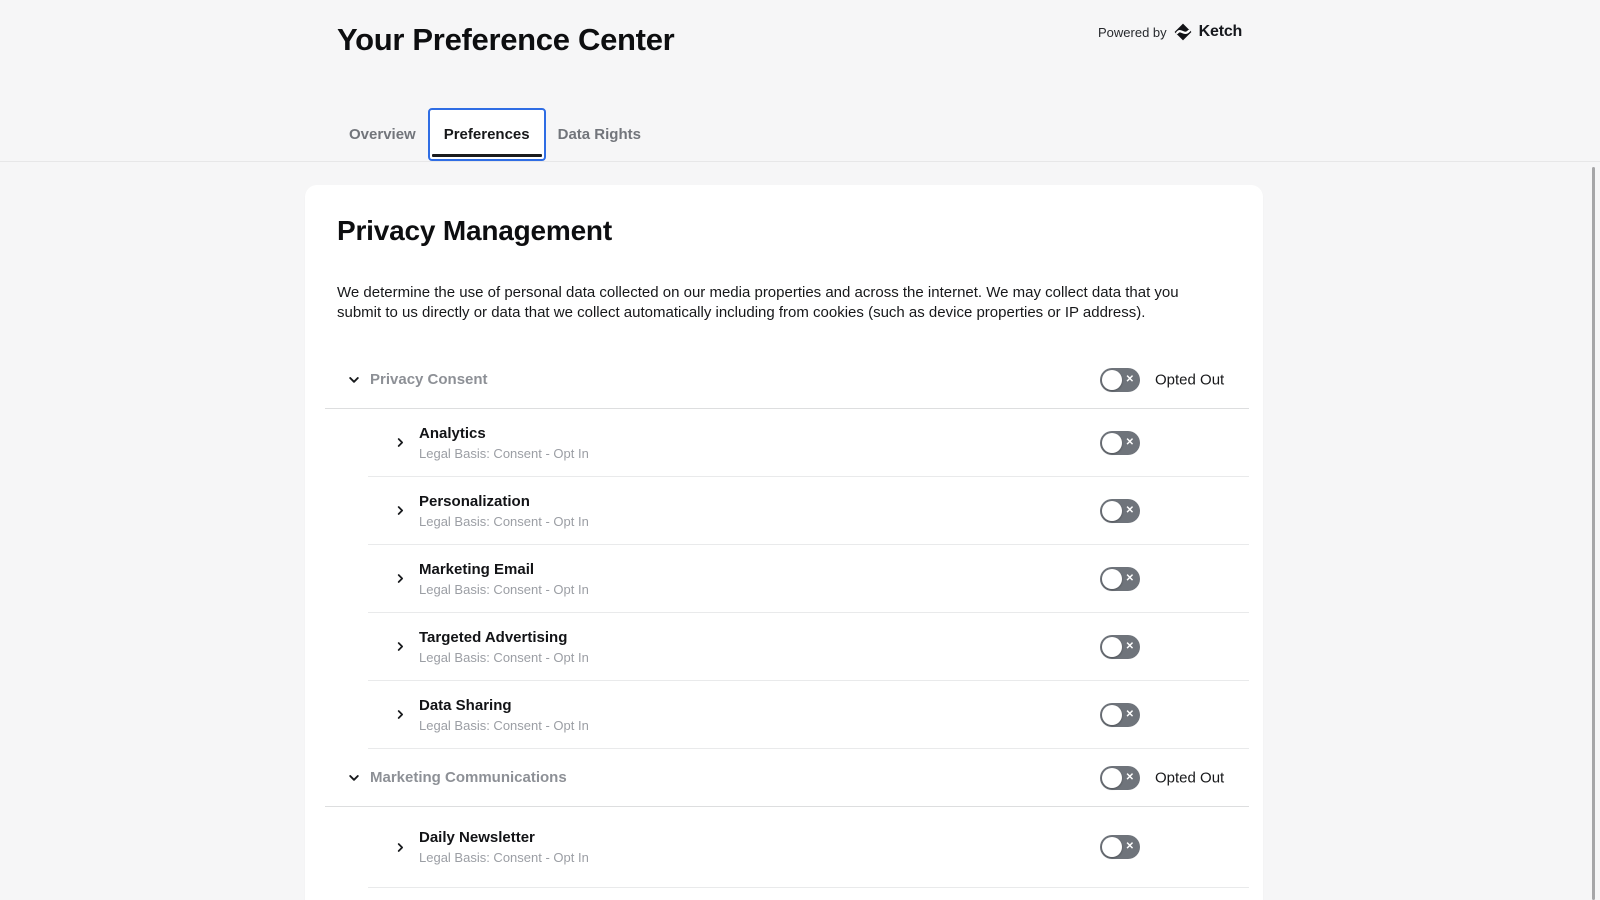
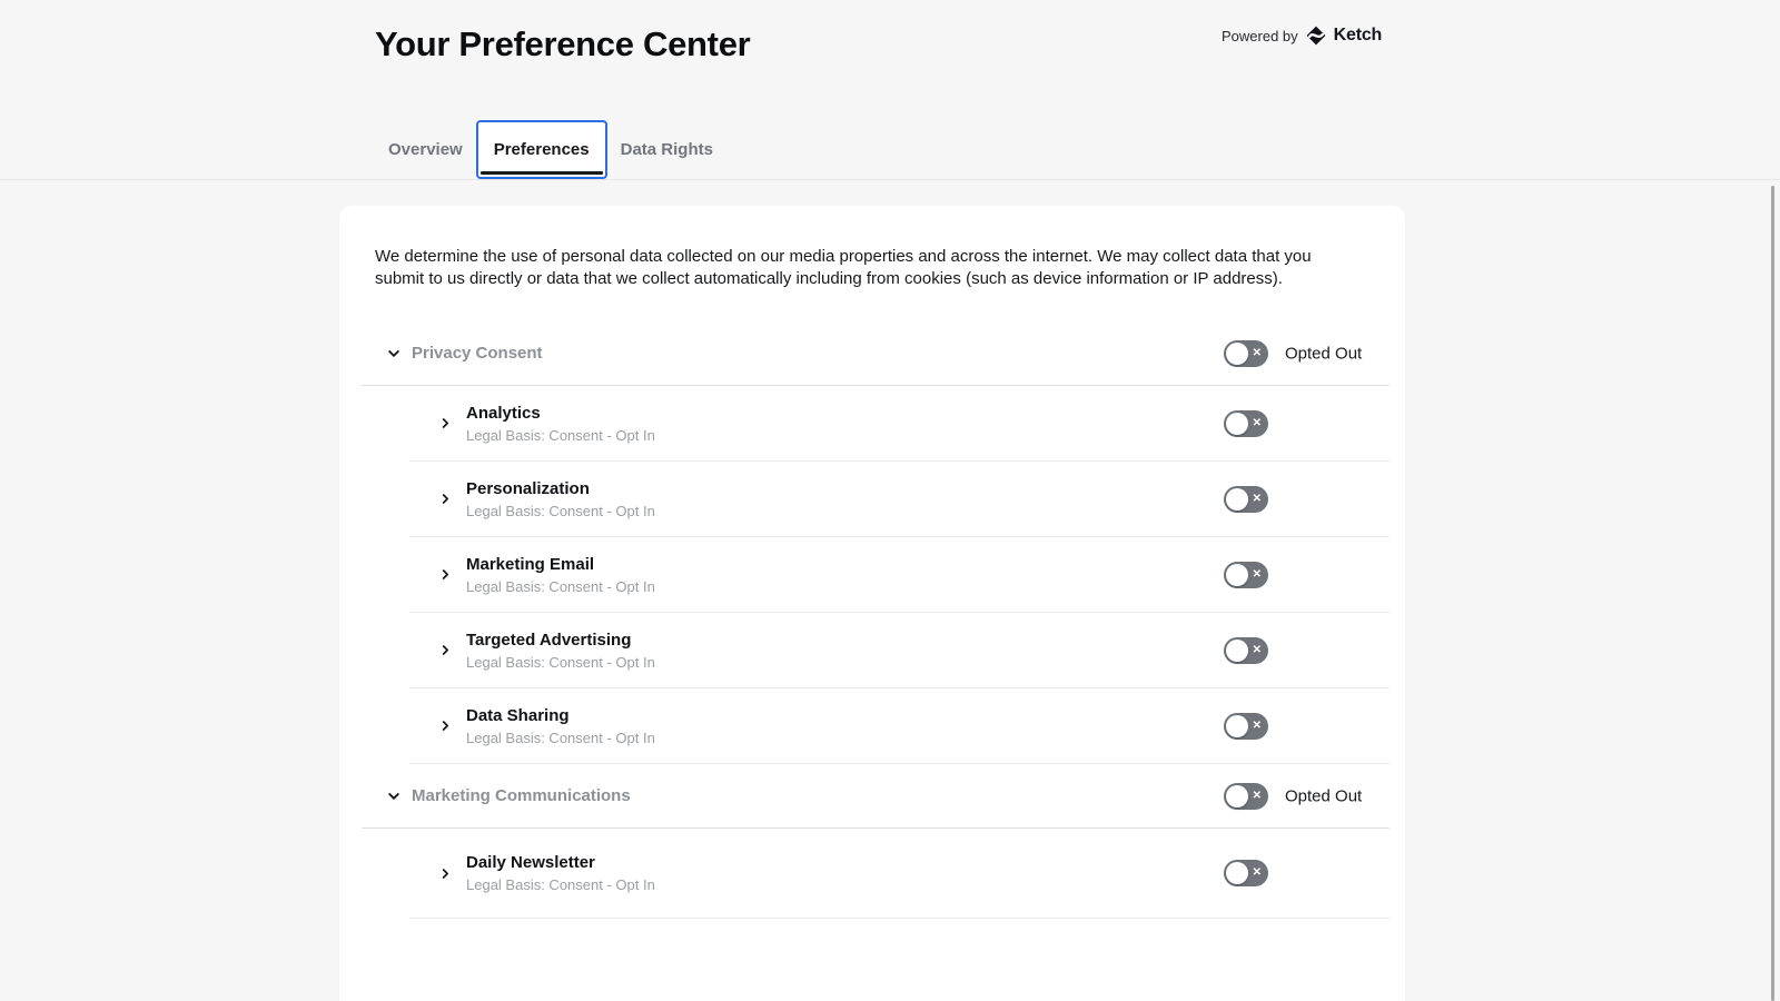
  Your Preference Center
  Powered by
  Ketch
  Overview
  Preferences
  Data Rights
- Privacy Management
- We determine the use of personal data collected on our media properties and across the internet. We may collect data that you submit to us directly or data that we collect automatically including from cookies (such as device properties or IP address).
+ We determine the use of personal data collected on our media properties and across the internet. We may collect data that you submit to us directly or data that we collect automatically including from cookies (such as device information or IP address).
  Privacy Consent
  ✕
  Opted Out
  Analytics
  Legal Basis: Consent - Opt In
  ✕
  Personalization
  Legal Basis: Consent - Opt In
  ✕
  Marketing Email
  Legal Basis: Consent - Opt In
  ✕
  Targeted Advertising
  Legal Basis: Consent - Opt In
  ✕
  Data Sharing
  Legal Basis: Consent - Opt In
  ✕
  Marketing Communications
  ✕
  Opted Out
  Daily Newsletter
  Legal Basis: Consent - Opt In
  ✕
